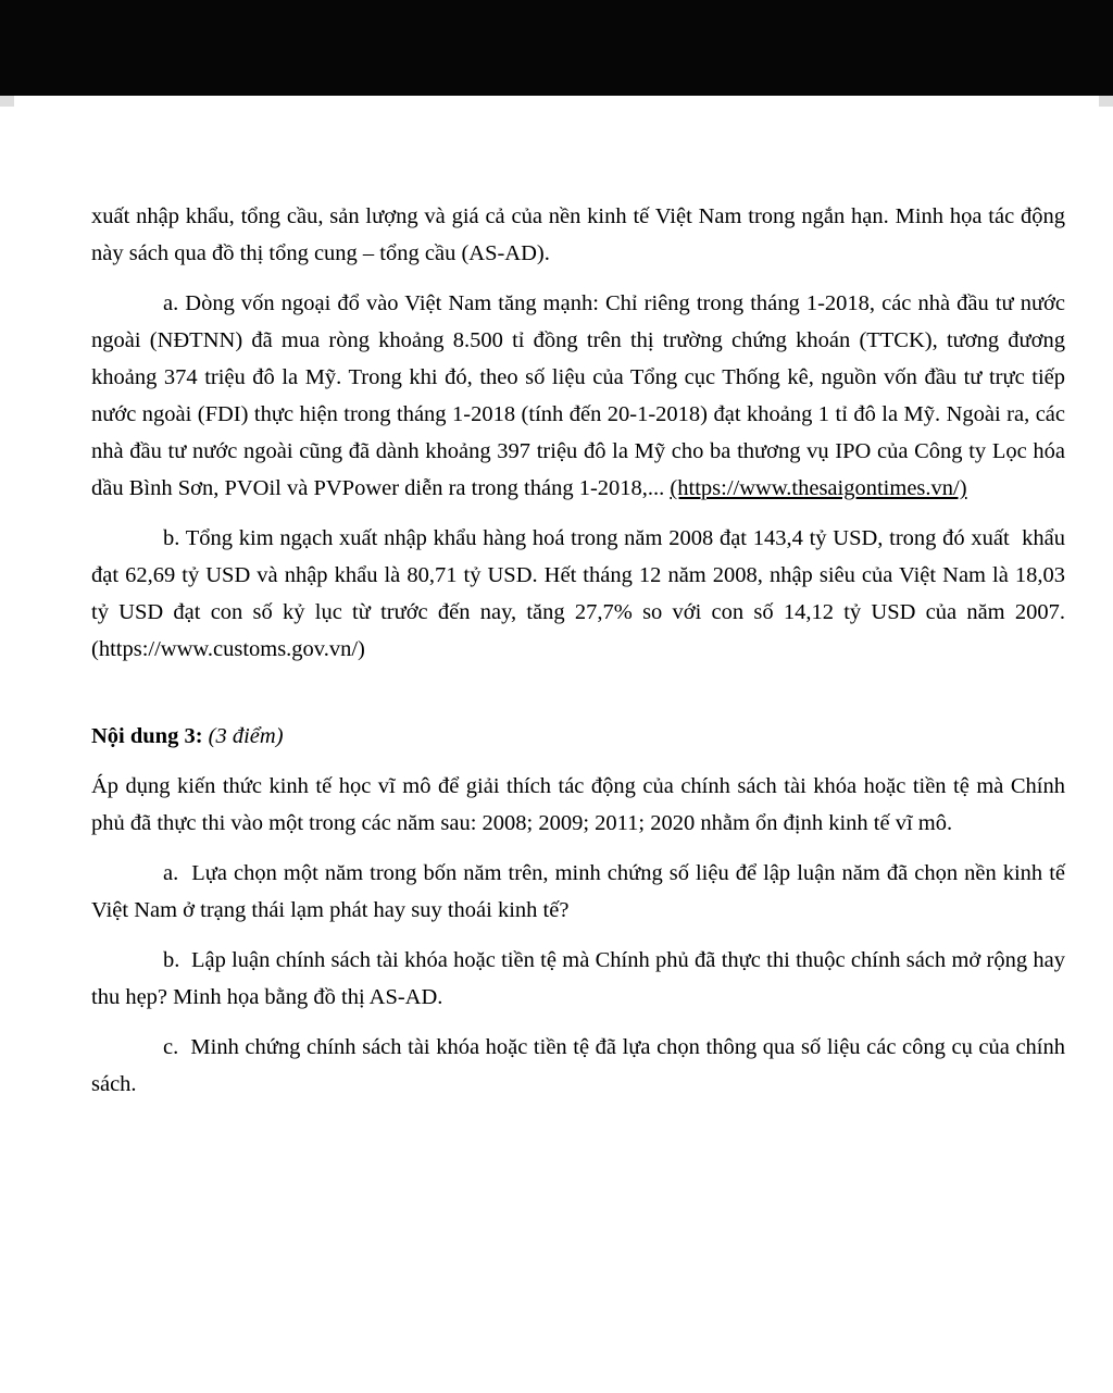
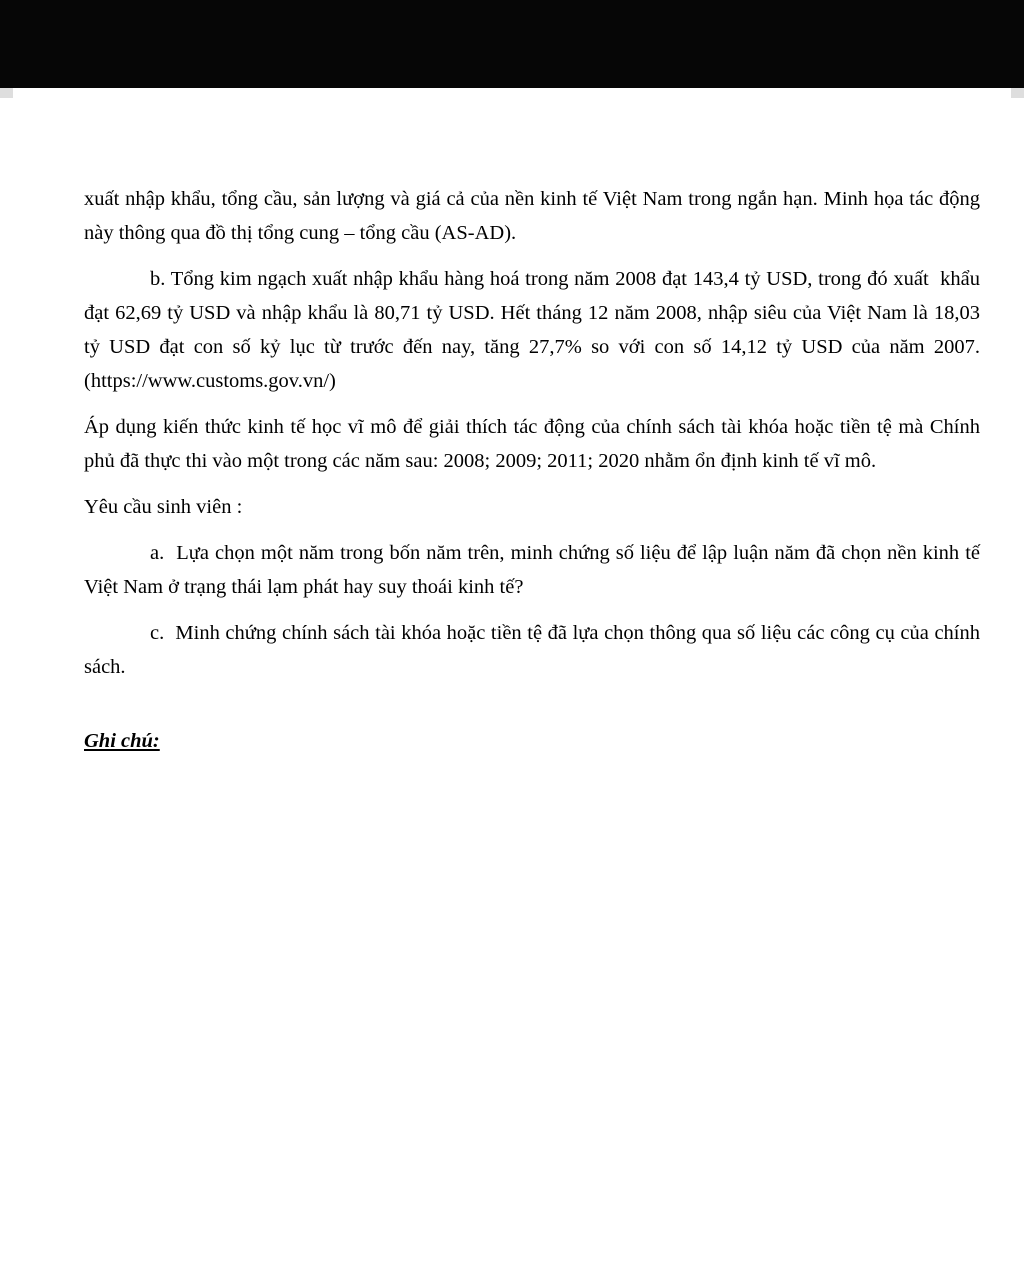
- xuất nhập khẩu, tổng cầu, sản lượng và giá cả của nền kinh tế Việt Nam trong ngắn hạn. Minh họa tác động này sách qua đồ thị tổng cung – tổng cầu (AS-AD).
+ xuất nhập khẩu, tổng cầu, sản lượng và giá cả của nền kinh tế Việt Nam trong ngắn hạn. Minh họa tác động này thông qua đồ thị tổng cung – tổng cầu (AS-AD).
- a. Dòng vốn ngoại đổ vào Việt Nam tăng mạnh: Chỉ riêng trong tháng 1-2018, các nhà đầu tư nước ngoài (NĐTNN) đã mua ròng khoảng 8.500 tỉ đồng trên thị trường chứng khoán (TTCK), tương đương khoảng 374 triệu đô la Mỹ. Trong khi đó, theo số liệu của Tổng cục Thống kê, nguồn vốn đầu tư trực tiếp nước ngoài (FDI) thực hiện trong tháng 1-2018 (tính đến 20-1-2018) đạt khoảng 1 tỉ đô la Mỹ. Ngoài ra, các nhà đầu tư nước ngoài cũng đã dành khoảng 397 triệu đô la Mỹ cho ba thương vụ IPO của Công ty Lọc hóa dầu Bình Sơn, PVOil và PVPower diễn ra trong tháng 1-2018,... (https://www.thesaigontimes.vn/)
  b. Tổng kim ngạch xuất nhập khẩu hàng hoá trong năm 2008 đạt 143,4 tỷ USD, trong đó xuất khẩu đạt 62,69 tỷ USD và nhập khẩu là 80,71 tỷ USD. Hết tháng 12 năm 2008, nhập siêu của Việt Nam là 18,03 tỷ USD đạt con số kỷ lục từ trước đến nay, tăng 27,7% so với con số 14,12 tỷ USD của năm 2007. (https://www.customs.gov.vn/)
- Nội dung 3: (3 điểm)
  Áp dụng kiến thức kinh tế học vĩ mô để giải thích tác động của chính sách tài khóa hoặc tiền tệ mà Chính phủ đã thực thi vào một trong các năm sau: 2008; 2009; 2011; 2020 nhằm ổn định kinh tế vĩ mô.
+ Yêu cầu sinh viên :
  a. Lựa chọn một năm trong bốn năm trên, minh chứng số liệu để lập luận năm đã chọn nền kinh tế Việt Nam ở trạng thái lạm phát hay suy thoái kinh tế?
- b. Lập luận chính sách tài khóa hoặc tiền tệ mà Chính phủ đã thực thi thuộc chính sách mở rộng hay thu hẹp? Minh họa bằng đồ thị AS-AD.
  c. Minh chứng chính sách tài khóa hoặc tiền tệ đã lựa chọn thông qua số liệu các công cụ của chính sách.
+ Ghi chú:
